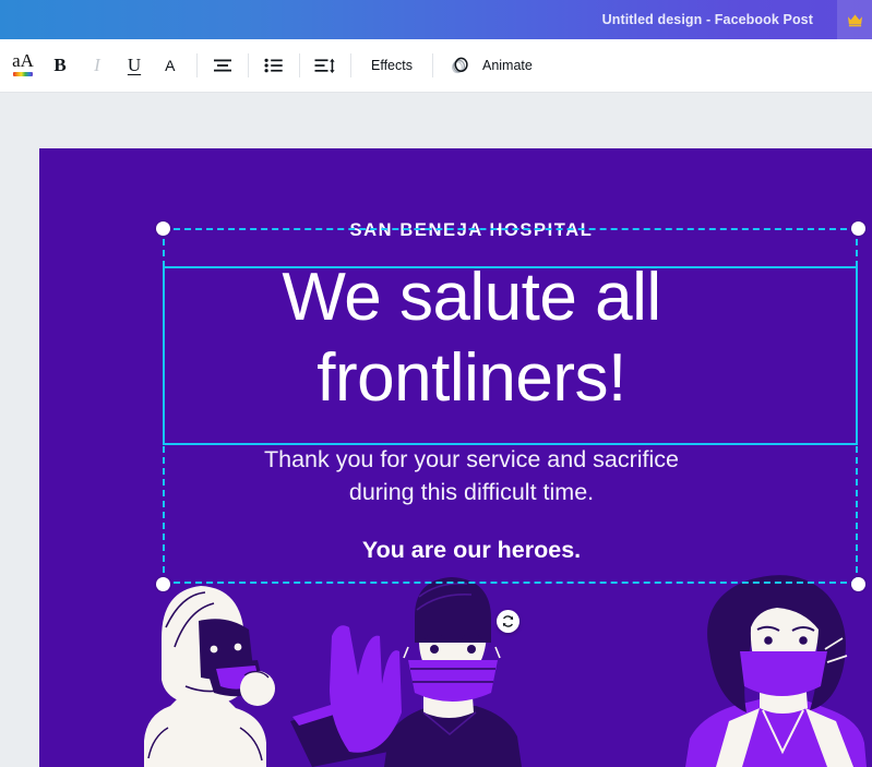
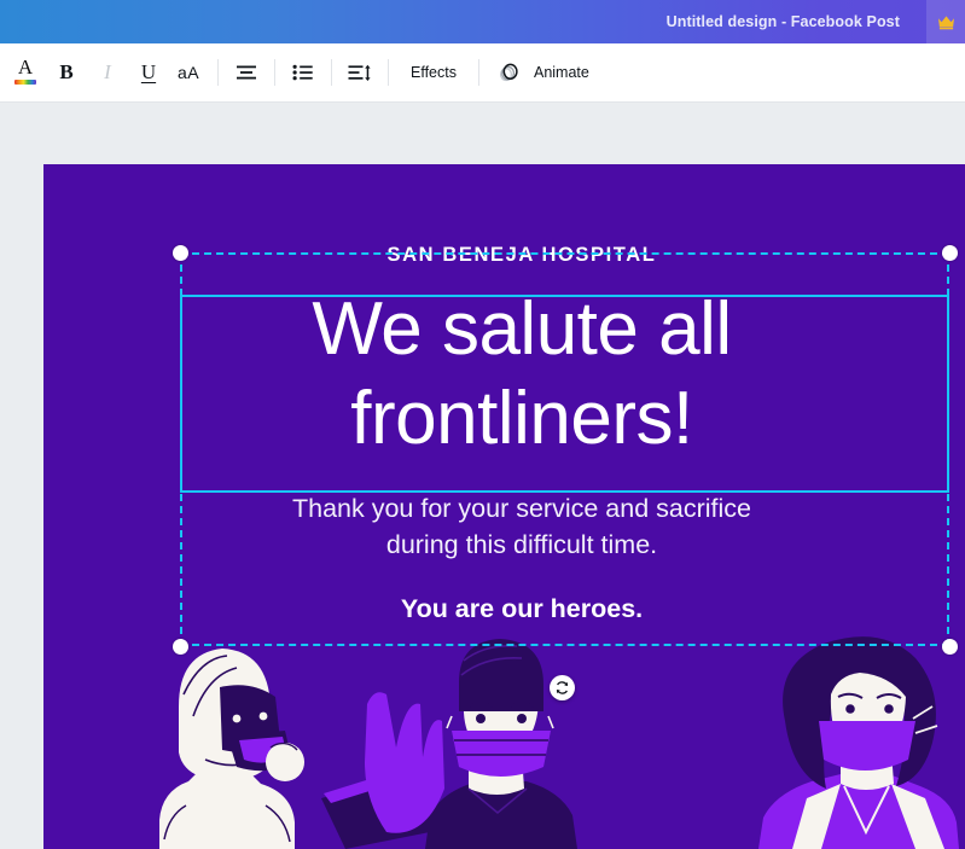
  Untitled design - Facebook Post
- aA
+ A
  B
  I
  U
- A
+ aA
  Effects
  Animate
  SAN BENEJA HOSPITAL
  We salute all
  frontliners!
  Thank you for your service and sacrifice
  during this difficult time.
  You are our heroes.
